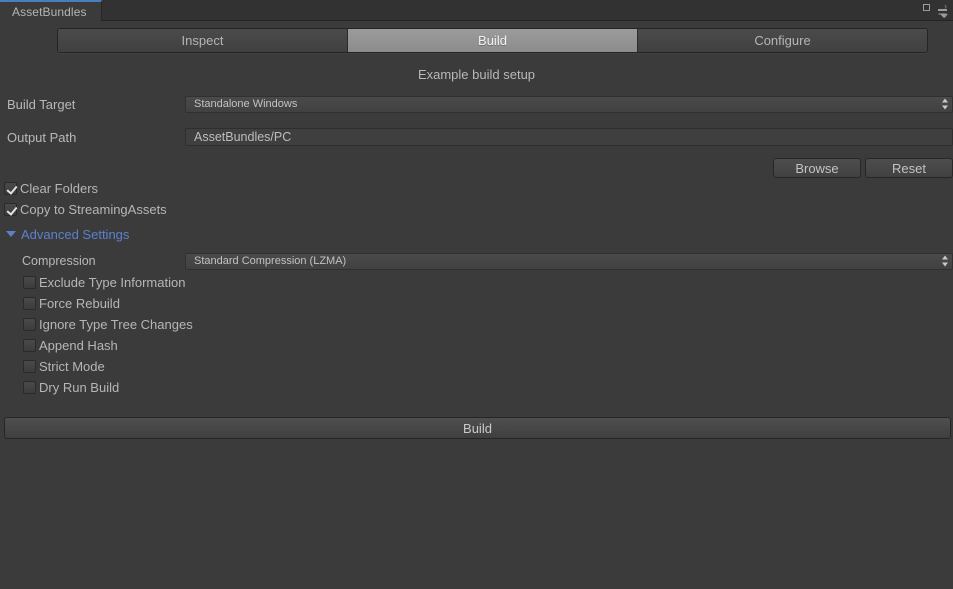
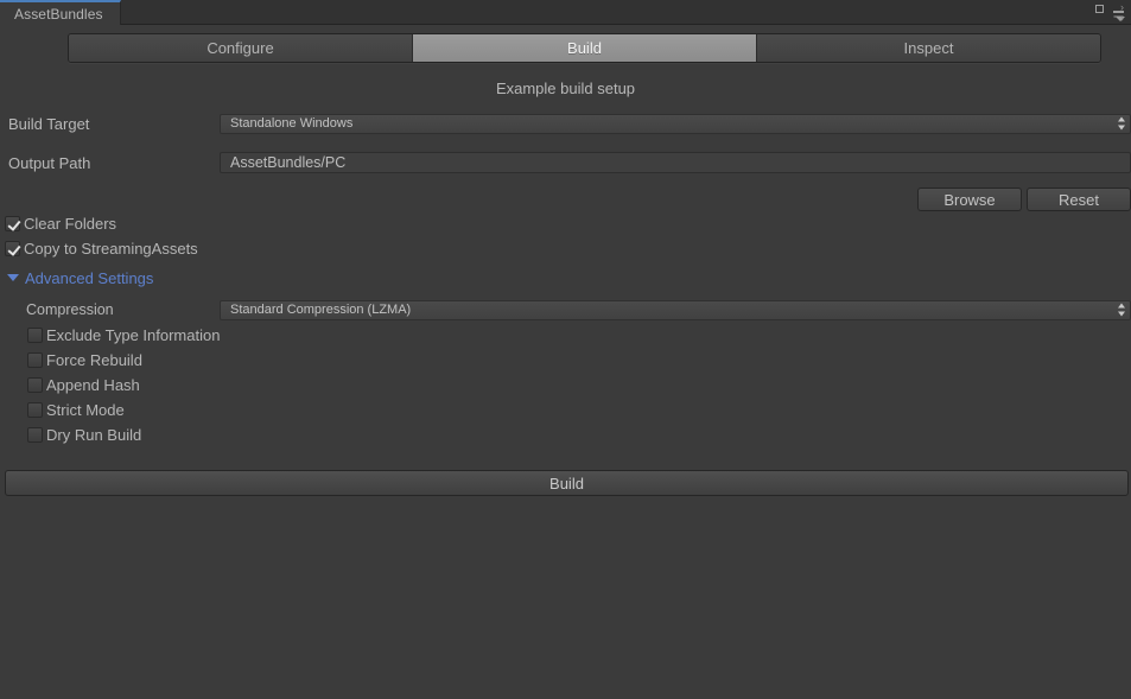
  AssetBundles
  ›
  ›
- Inspect
+ Configure
  Build
- Configure
+ Inspect
  Example build setup
  Build Target
  Standalone Windows
  Output Path
  AssetBundles/PC
  Browse
  Reset
  Clear Folders
  Copy to StreamingAssets
  Advanced Settings
  Compression
  Standard Compression (LZMA)
  Exclude Type Information
  Force Rebuild
- Ignore Type Tree Changes
  Append Hash
  Strict Mode
  Dry Run Build
  Build
